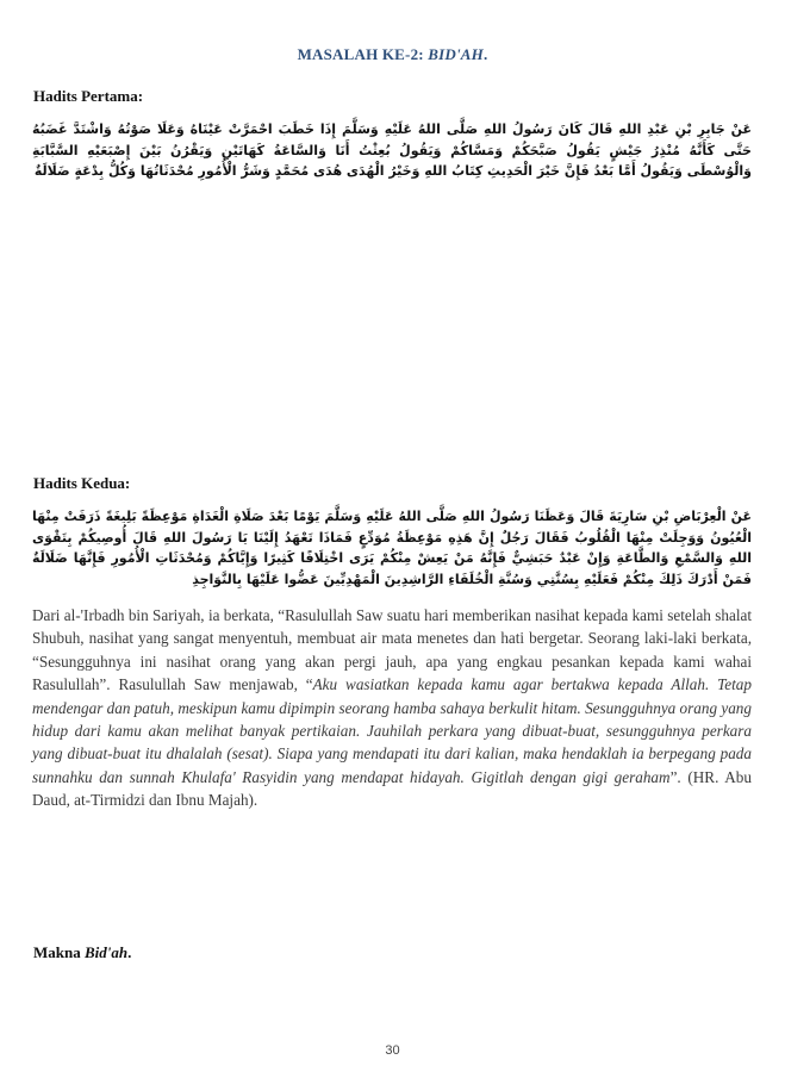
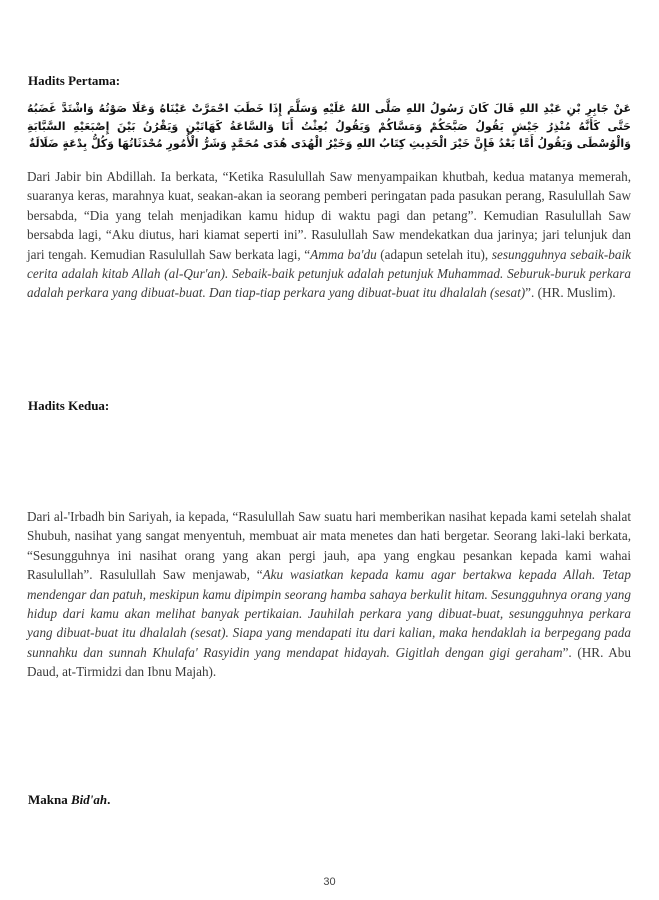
- MASALAH KE-2: BID'AH.
  Hadits Pertama:
  عَنْ جَابِرِ بْنِ عَبْدِ اللهِ قَالَ كَانَ رَسُولُ اللهِ صَلَّى اللهُ عَلَيْهِ وَسَلَّمَ إِذَا خَطَبَ احْمَرَّتْ عَيْنَاهُ وَعَلَا صَوْتُهُ وَاشْتَدَّ غَضَبُهُ حَتَّى كَأَنَّهُ مُنْذِرُ جَيْشٍ يَقُولُ صَبَّحَكُمْ وَمَسَّاكُمْ وَيَقُولُ بُعِثْتُ أَنَا وَالسَّاعَةُ كَهَاتَيْنِ وَيَقْرُنُ بَيْنَ إِصْبَعَيْهِ السَّبَّابَةِ وَالْوُسْطَى وَيَقُولُ أَمَّا بَعْدُ فَإِنَّ خَيْرَ الْحَدِيثِ كِتَابُ اللهِ وَخَيْرُ الْهُدَى هُدَى مُحَمَّدٍ وَشَرُّ الْأُمُورِ مُحْدَثَاتُهَا وَكُلُّ بِدْعَةٍ ضَلَالَةٌ
+ Dari Jabir bin Abdillah. Ia berkata, “Ketika Rasulullah Saw menyampaikan khutbah, kedua matanya memerah, suaranya keras, marahnya kuat, seakan-akan ia seorang pemberi peringatan pada pasukan perang, Rasulullah Saw bersabda, “Dia yang telah menjadikan kamu hidup di waktu pagi dan petang”. Kemudian Rasulullah Saw bersabda lagi, “Aku diutus, hari kiamat seperti ini”. Rasulullah Saw mendekatkan dua jarinya; jari telunjuk dan jari tengah. Kemudian Rasulullah Saw berkata lagi, “Amma ba'du (adapun setelah itu), sesungguhnya sebaik-baik cerita adalah kitab Allah (al-Qur'an). Sebaik-baik petunjuk adalah petunjuk Muhammad. Seburuk-buruk perkara adalah perkara yang dibuat-buat. Dan tiap-tiap perkara yang dibuat-buat itu dhalalah (sesat)”. (HR. Muslim).
  Hadits Kedua:
- عَنْ الْعِرْبَاضِ بْنِ سَارِيَةَ قَالَ وَعَظَنَا رَسُولُ اللهِ صَلَّى اللهُ عَلَيْهِ وَسَلَّمَ يَوْمًا بَعْدَ صَلَاةِ الْغَدَاةِ مَوْعِظَةً بَلِيغَةً ذَرَفَتْ مِنْهَا الْعُيُونُ وَوَجِلَتْ مِنْهَا الْقُلُوبُ فَقَالَ رَجُلٌ إِنَّ هَذِهِ مَوْعِظَةُ مُوَدِّعٍ فَمَاذَا تَعْهَدُ إِلَيْنَا يَا رَسُولَ اللهِ قَالَ أُوصِيكُمْ بِتَقْوَى اللهِ وَالسَّمْعِ وَالطَّاعَةِ وَإِنْ عَبْدٌ حَبَشِيٌّ فَإِنَّهُ مَنْ يَعِشْ مِنْكُمْ يَرَى اخْتِلَافًا كَثِيرًا وَإِيَّاكُمْ وَمُحْدَثَاتِ الْأُمُورِ فَإِنَّهَا ضَلَالَةٌ فَمَنْ أَدْرَكَ ذَلِكَ مِنْكُمْ فَعَلَيْهِ بِسُنَّتِي وَسُنَّةِ الْخُلَفَاءِ الرَّاشِدِينَ الْمَهْدِيِّينَ عَضُّوا عَلَيْهَا بِالنَّوَاجِذِ
- Dari al-'Irbadh bin Sariyah, ia berkata, “Rasulullah Saw suatu hari memberikan nasihat kepada kami setelah shalat Shubuh, nasihat yang sangat menyentuh, membuat air mata menetes dan hati bergetar. Seorang laki-laki berkata, “Sesungguhnya ini nasihat orang yang akan pergi jauh, apa yang engkau pesankan kepada kami wahai Rasulullah”. Rasulullah Saw menjawab, “Aku wasiatkan kepada kamu agar bertakwa kepada Allah. Tetap mendengar dan patuh, meskipun kamu dipimpin seorang hamba sahaya berkulit hitam. Sesungguhnya orang yang hidup dari kamu akan melihat banyak pertikaian. Jauhilah perkara yang dibuat-buat, sesungguhnya perkara yang dibuat-buat itu dhalalah (sesat). Siapa yang mendapati itu dari kalian, maka hendaklah ia berpegang pada sunnahku dan sunnah Khulafa' Rasyidin yang mendapat hidayah. Gigitlah dengan gigi geraham”. (HR. Abu Daud, at-Tirmidzi dan Ibnu Majah).
+ Dari al-'Irbadh bin Sariyah, ia kepada, “Rasulullah Saw suatu hari memberikan nasihat kepada kami setelah shalat Shubuh, nasihat yang sangat menyentuh, membuat air mata menetes dan hati bergetar. Seorang laki-laki berkata, “Sesungguhnya ini nasihat orang yang akan pergi jauh, apa yang engkau pesankan kepada kami wahai Rasulullah”. Rasulullah Saw menjawab, “Aku wasiatkan kepada kamu agar bertakwa kepada Allah. Tetap mendengar dan patuh, meskipun kamu dipimpin seorang hamba sahaya berkulit hitam. Sesungguhnya orang yang hidup dari kamu akan melihat banyak pertikaian. Jauhilah perkara yang dibuat-buat, sesungguhnya perkara yang dibuat-buat itu dhalalah (sesat). Siapa yang mendapati itu dari kalian, maka hendaklah ia berpegang pada sunnahku dan sunnah Khulafa' Rasyidin yang mendapat hidayah. Gigitlah dengan gigi geraham”. (HR. Abu Daud, at-Tirmidzi dan Ibnu Majah).
  Makna Bid'ah.
  30
